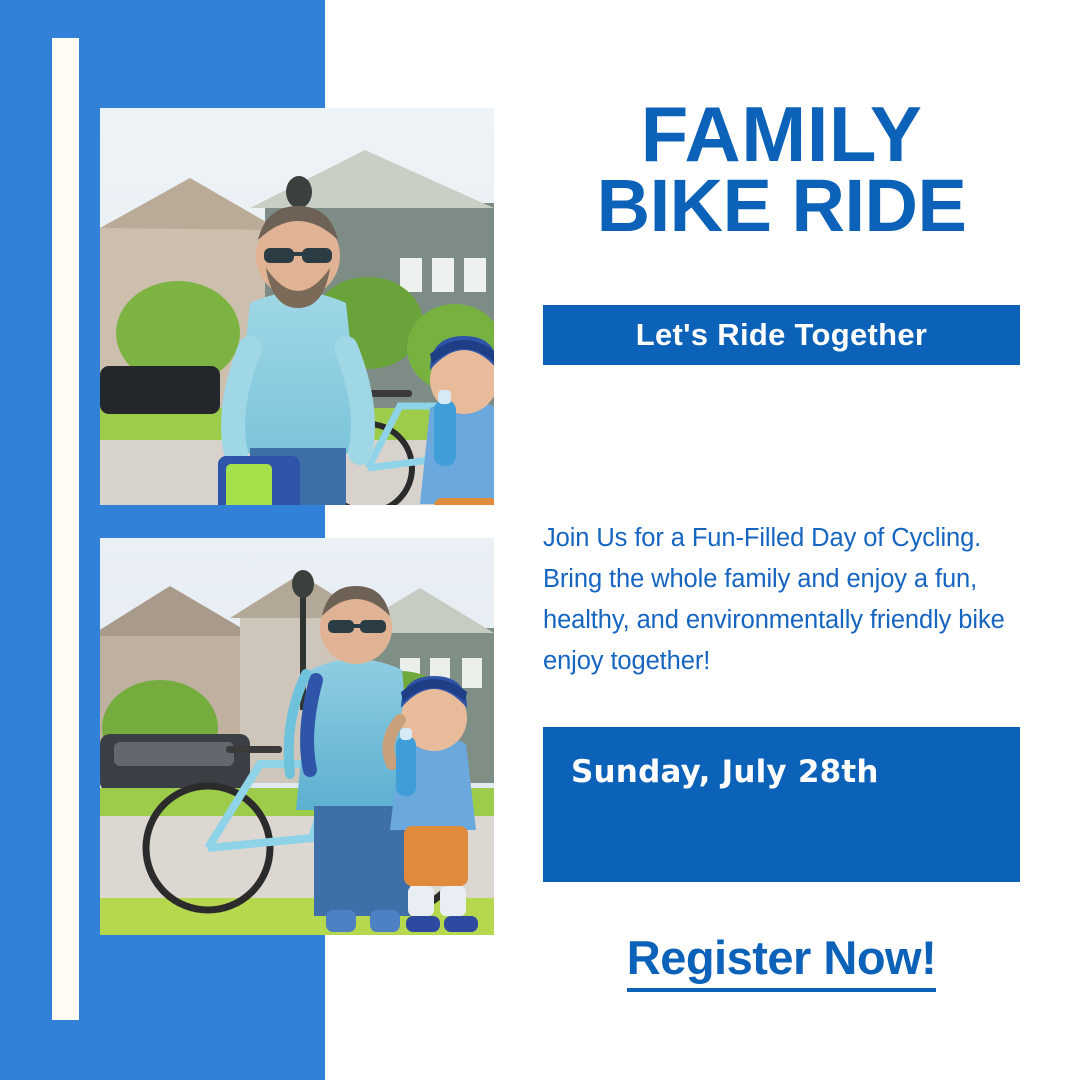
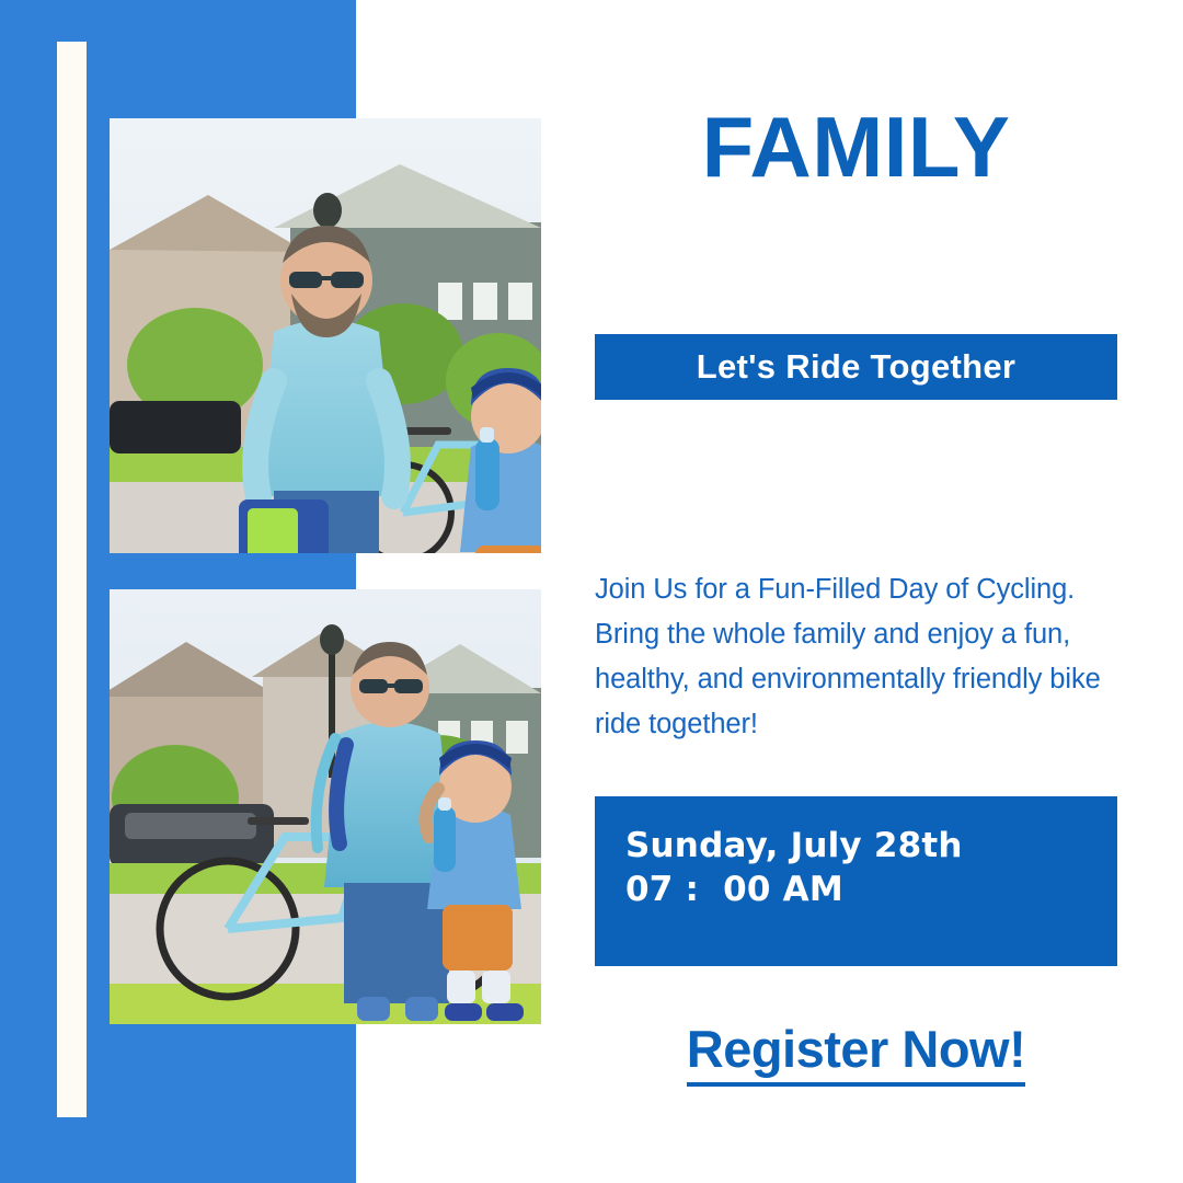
  FAMILY
- BIKE RIDE
  Let's Ride Together
- Join Us for a Fun-Filled Day of Cycling. Bring the whole family and enjoy a fun, healthy, and environmentally friendly bike enjoy together!
+ Join Us for a Fun-Filled Day of Cycling. Bring the whole family and enjoy a fun, healthy, and environmentally friendly bike ride together!
  Sunday, July 28th
+ 07 : 00 AM
  Register Now!
